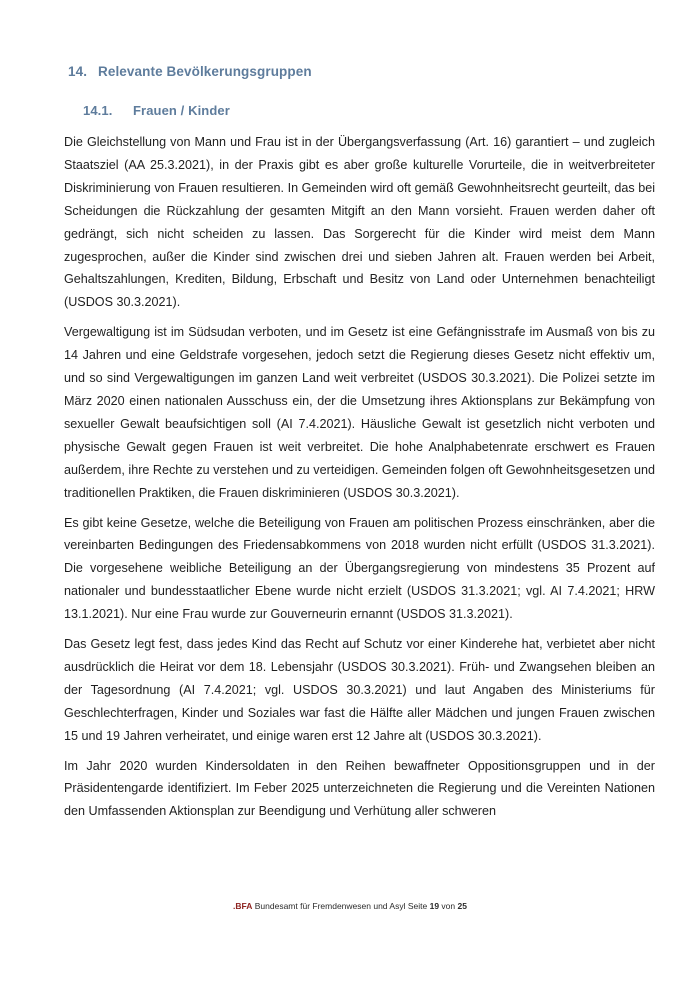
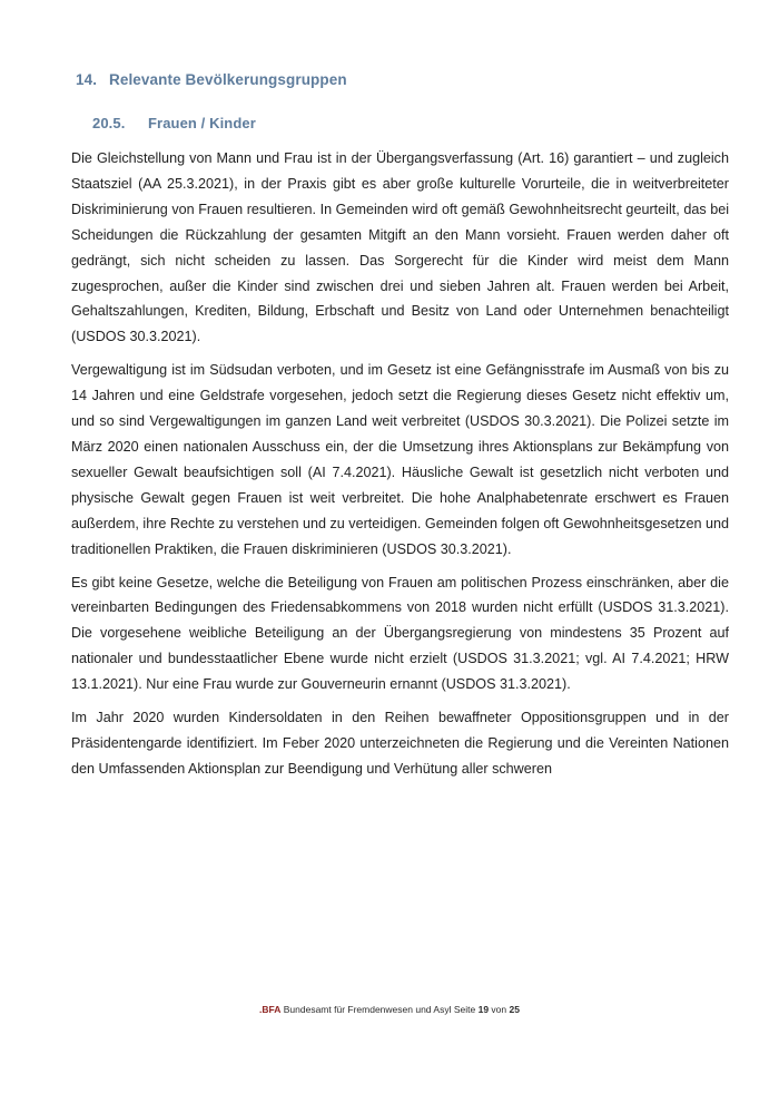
  14. Relevante Bevölkerungsgruppen
- 14.1. Frauen / Kinder
+ 20.5. Frauen / Kinder
  Die Gleichstellung von Mann und Frau ist in der Übergangsverfassung (Art. 16) garantiert – und zugleich Staatsziel (AA 25.3.2021), in der Praxis gibt es aber große kulturelle Vorurteile, die in weitverbreiteter Diskriminierung von Frauen resultieren. In Gemeinden wird oft gemäß Gewohnheitsrecht geurteilt, das bei Scheidungen die Rückzahlung der gesamten Mitgift an den Mann vorsieht. Frauen werden daher oft gedrängt, sich nicht scheiden zu lassen. Das Sorgerecht für die Kinder wird meist dem Mann zugesprochen, außer die Kinder sind zwischen drei und sieben Jahren alt. Frauen werden bei Arbeit, Gehaltszahlungen, Krediten, Bildung, Erbschaft und Besitz von Land oder Unternehmen benachteiligt (USDOS 30.3.2021).
  Vergewaltigung ist im Südsudan verboten, und im Gesetz ist eine Gefängnisstrafe im Ausmaß von bis zu 14 Jahren und eine Geldstrafe vorgesehen, jedoch setzt die Regierung dieses Gesetz nicht effektiv um, und so sind Vergewaltigungen im ganzen Land weit verbreitet (USDOS 30.3.2021). Die Polizei setzte im März 2020 einen nationalen Ausschuss ein, der die Umsetzung ihres Aktionsplans zur Bekämpfung von sexueller Gewalt beaufsichtigen soll (AI 7.4.2021). Häusliche Gewalt ist gesetzlich nicht verboten und physische Gewalt gegen Frauen ist weit verbreitet. Die hohe Analphabetenrate erschwert es Frauen außerdem, ihre Rechte zu verstehen und zu verteidigen. Gemeinden folgen oft Gewohnheitsgesetzen und traditionellen Praktiken, die Frauen diskriminieren (USDOS 30.3.2021).
  Es gibt keine Gesetze, welche die Beteiligung von Frauen am politischen Prozess einschränken, aber die vereinbarten Bedingungen des Friedensabkommens von 2018 wurden nicht erfüllt (USDOS 31.3.2021). Die vorgesehene weibliche Beteiligung an der Übergangsregierung von mindestens 35 Prozent auf nationaler und bundesstaatlicher Ebene wurde nicht erzielt (USDOS 31.3.2021; vgl. AI 7.4.2021; HRW 13.1.2021). Nur eine Frau wurde zur Gouverneurin ernannt (USDOS 31.3.2021).
- Das Gesetz legt fest, dass jedes Kind das Recht auf Schutz vor einer Kinderehe hat, verbietet aber nicht ausdrücklich die Heirat vor dem 18. Lebensjahr (USDOS 30.3.2021). Früh- und Zwangsehen bleiben an der Tagesordnung (AI 7.4.2021; vgl. USDOS 30.3.2021) und laut Angaben des Ministeriums für Geschlechterfragen, Kinder und Soziales war fast die Hälfte aller Mädchen und jungen Frauen zwischen 15 und 19 Jahren verheiratet, und einige waren erst 12 Jahre alt (USDOS 30.3.2021).
- Im Jahr 2020 wurden Kindersoldaten in den Reihen bewaffneter Oppositionsgruppen und in der Präsidentengarde identifiziert. Im Feber 2025 unterzeichneten die Regierung und die Vereinten Nationen den Umfassenden Aktionsplan zur Beendigung und Verhütung aller schweren
+ Im Jahr 2020 wurden Kindersoldaten in den Reihen bewaffneter Oppositionsgruppen und in der Präsidentengarde identifiziert. Im Feber 2020 unterzeichneten die Regierung und die Vereinten Nationen den Umfassenden Aktionsplan zur Beendigung und Verhütung aller schweren
  .BFA Bundesamt für Fremdenwesen und Asyl Seite 19 von 25
